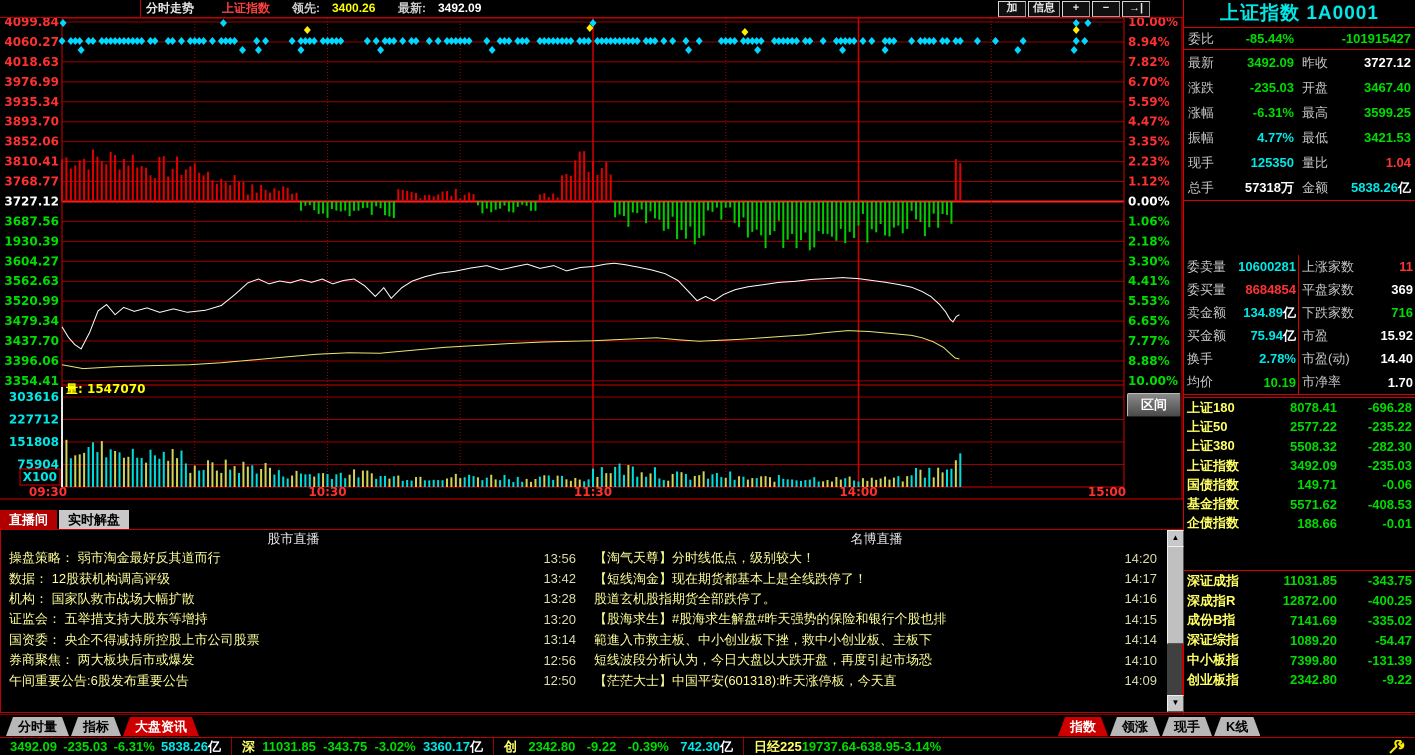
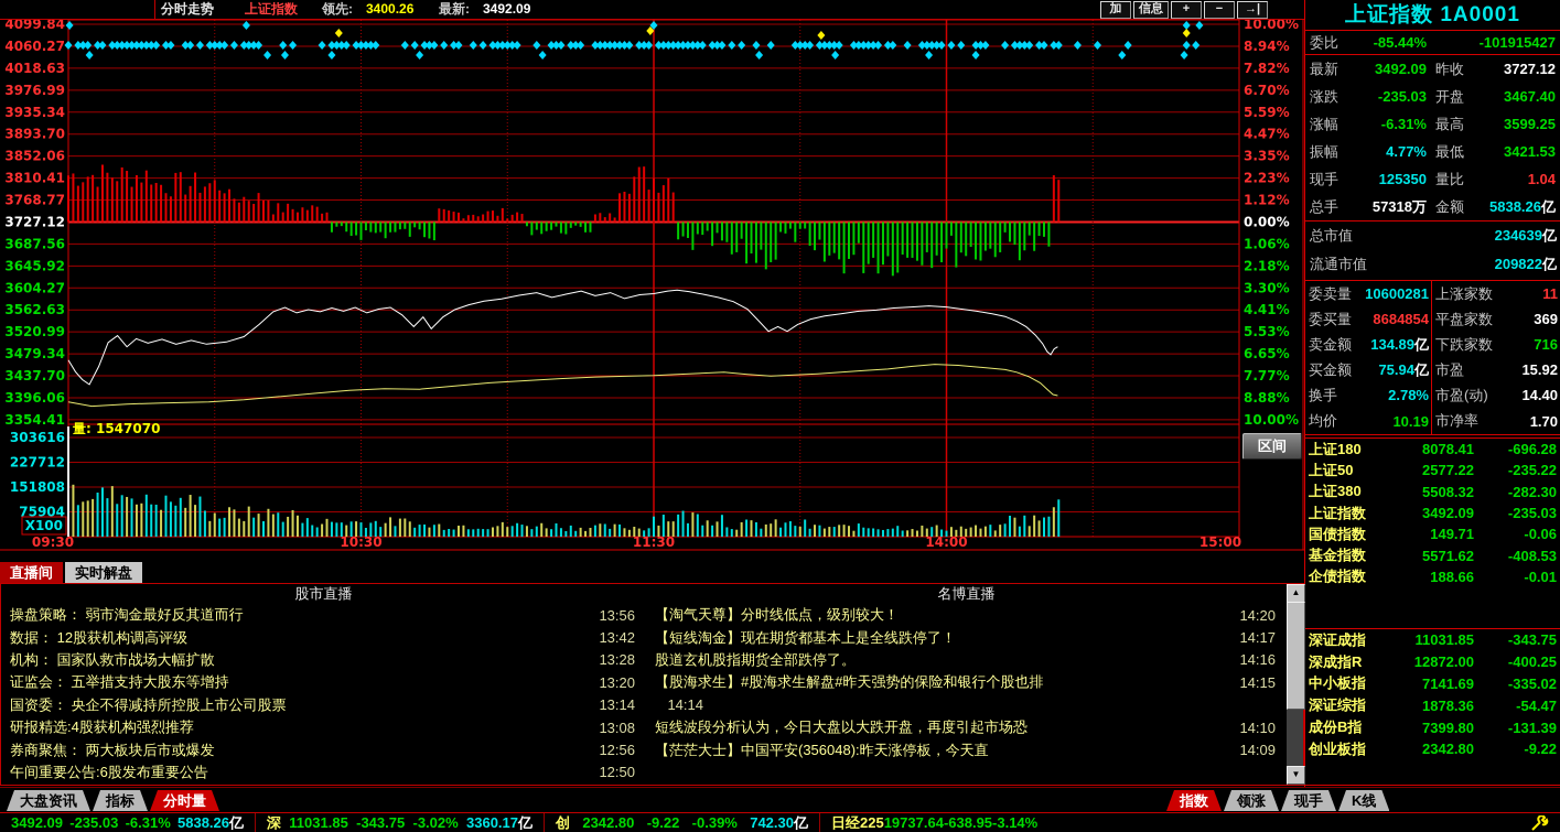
  分时走势
  上证指数
  领先:
  3400.26
  最新:
  3492.09
  加
  信息
  +
  −
  →|
  4099.84
  4060.27
  4018.63
  3976.99
  3935.34
  3893.70
  3852.06
  3810.41
  3768.77
  3727.12
  3687.56
- 1930.39
+ 3645.92
  3604.27
  3562.63
  3520.99
  3479.34
  3437.70
  3396.06
  3354.41
  10.00%
  8.94%
  7.82%
  6.70%
  5.59%
  4.47%
  3.35%
  2.23%
  1.12%
  0.00%
  1.06%
  2.18%
  3.30%
  4.41%
  5.53%
  6.65%
  7.77%
  8.88%
  10.00%
  303616
  227712
  151808
  75904
  X100
  量: 1547070
  09:30
  10:30
  11:30
  14:00
  15:00
  区间
  上证指数 1A0001
  委比
  -85.44%
  -101915427
  最新
  3492.09
  昨收
  3727.12
  涨跌
  -235.03
  开盘
  3467.40
  涨幅
  -6.31%
  最高
  3599.25
  振幅
  4.77%
  最低
  3421.53
  现手
  125350
  量比
  1.04
  总手
  57318万
  金额
  5838.26亿
+ 总市值
+ 234639亿
+ 流通市值
+ 209822亿
  委卖量
  10600281
  委买量
  8684854
  卖金额
  134.89亿
  买金额
  75.94亿
  换手
  2.78%
  均价
  10.19
  上涨家数
  11
  平盘家数
  369
  下跌家数
  716
  市盈
  15.92
  市盈(动)
  14.40
  市净率
  1.70
  上证180
  8078.41
  -696.28
  上证50
  2577.22
  -235.22
  上证380
  5508.32
  -282.30
  上证指数
  3492.09
  -235.03
  国债指数
  149.71
  -0.06
  基金指数
  5571.62
  -408.53
  企债指数
  188.66
  -0.01
  深证成指
  11031.85
  -343.75
  深成指R
  12872.00
  -400.25
- 成份B指
+ 中小板指
  7141.69
  -335.02
  深证综指
- 1089.20
+ 1878.36
  -54.47
- 中小板指
+ 成份B指
  7399.80
  -131.39
  创业板指
  2342.80
  -9.22
  直播间
  实时解盘
  股市直播
  操盘策略： 弱市淘金最好反其道而行
  13:56
  数据： 12股获机构调高评级
  13:42
  机构： 国家队救市战场大幅扩散
  13:28
  证监会： 五举措支持大股东等增持
  13:20
  国资委： 央企不得减持所控股上市公司股票
  13:14
+ 研报精选:4股获机构强烈推荐
+ 13:08
  券商聚焦： 两大板块后市或爆发
  12:56
  午间重要公告:6股发布重要公告
  12:50
  名博直播
  【淘气天尊】分时线低点，级别较大！
  14:20
  【短线淘金】现在期货都基本上是全线跌停了！
  14:17
  股道玄机股指期货全部跌停了。
  14:16
  【股海求生】#股海求生解盘#昨天强势的保险和银行个股也排
  14:15
- 範進入市救主板、中小创业板下挫，救中小创业板、主板下
  14:14
  短线波段分析认为，今日大盘以大跌开盘，再度引起市场恐
  14:10
- 【茫茫大士】中国平安(601318):昨天涨停板，今天直
+ 【茫茫大士】中国平安(356048):昨天涨停板，今天直
  14:09
  ▲
  ▼
- 分时量
+ 大盘资讯
  指标
- 大盘资讯
+ 分时量
  指数
  领涨
  现手
  K线
  3492.09
  -235.03
  -6.31%
  5838.26亿
  深
  11031.85
  -343.75
  -3.02%
  3360.17亿
  创
  2342.80
  -9.22
  -0.39%
  742.30亿
  日经225
  19737.64
  -638.95
  -3.14%
